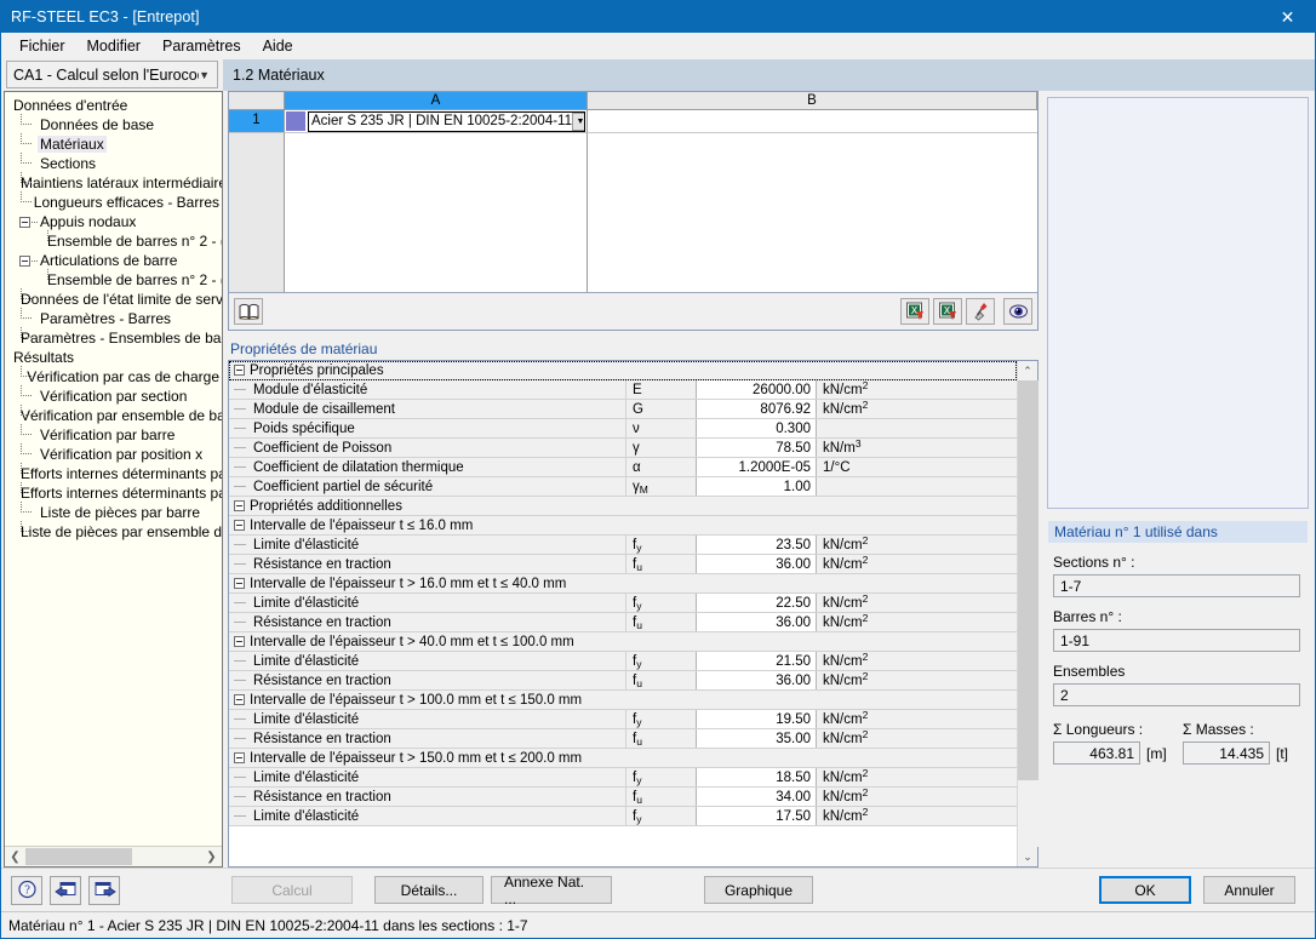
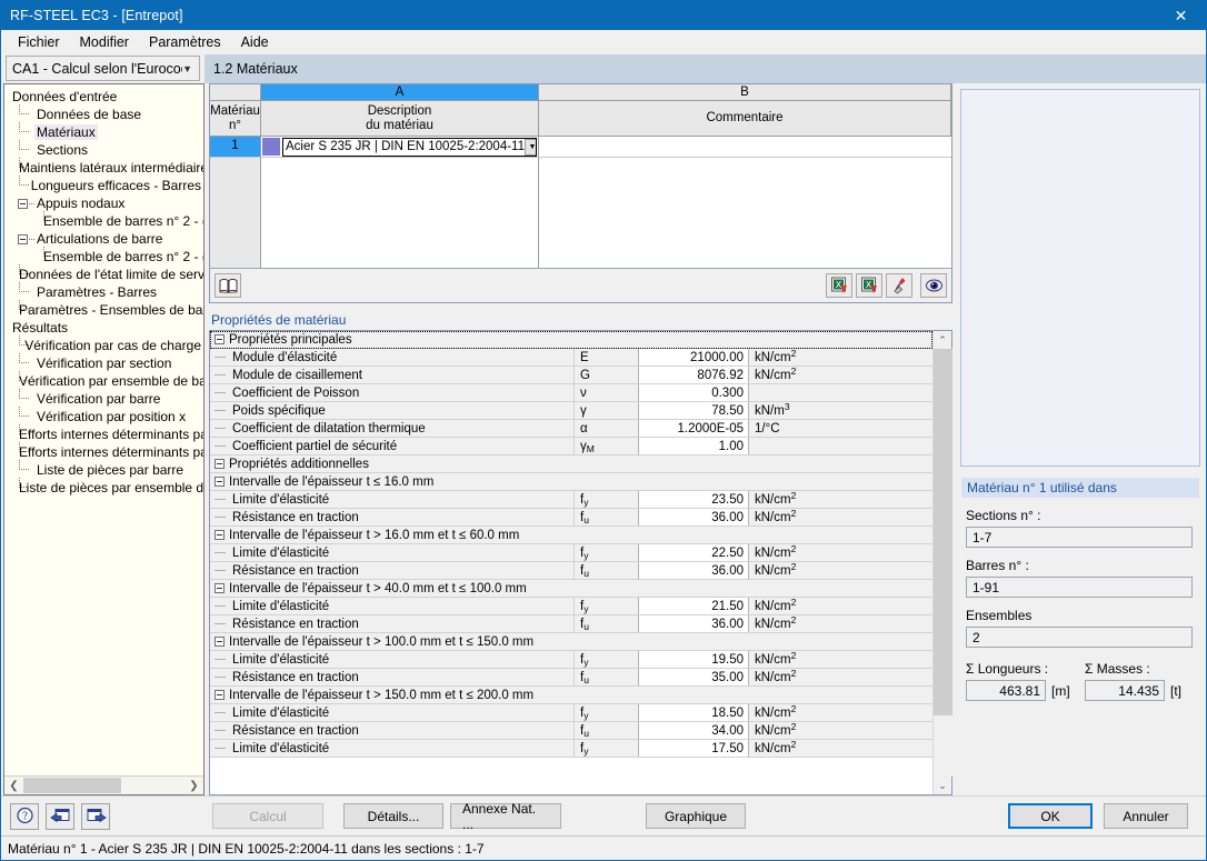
  RF-STEEL EC3 - [Entrepot]
  ✕
  Fichier
  Modifier
  Paramètres
  Aide
  CA1 - Calcul selon l'Euroco
  ▼
  1.2 Matériaux
  Données d'entrée
  Données de base
  Matériaux
  Sections
  Maintiens latéraux intermédiair
  Longueurs efficaces - Barres
  Appuis nodaux
  Ensemble de barres n° 2 -
  Articulations de barre
  Ensemble de barres n° 2 -
  Données de l'état limite de serv
  Paramètres - Barres
  Paramètres - Ensembles de ba
  Résultats
  Vérification par cas de charge
  Vérification par section
  Vérification par ensemble de ba
  Vérification par barre
  Vérification par position x
  Efforts internes déterminants p
  Efforts internes déterminants p
  Liste de pièces par barre
  Liste de pièces par ensemble d
  ❮
  ❯
  A
  B
+ Matériau
+ n°
+ Description
+ du matériau
+ Commentaire
  1
  Acier S 235 JR | DIN EN 10025-2:2004-11
  X
  X
  Propriétés de matériau
  Propriétés principales
  Module d'élasticité
  E
- 26000.00
+ 21000.00
  kN/cm
  2
  Module de cisaillement
  G
  8076.92
  kN/cm
  2
- Poids spécifique
+ Coefficient de Poisson
  ν
  0.300
- Coefficient de Poisson
+ Poids spécifique
  γ
  78.50
  kN/m
  3
  Coefficient de dilatation thermique
  α
  1.2000E-05
  1/°C
  Coefficient partiel de sécurité
  γM
  1.00
  Propriétés additionnelles
  Intervalle de l'épaisseur t ≤ 16.0 mm
  Limite d'élasticité
  fy
  23.50
  kN/cm
  2
  Résistance en traction
  fu
  36.00
  kN/cm
  2
- Intervalle de l'épaisseur t > 16.0 mm et t ≤ 40.0 mm
+ Intervalle de l'épaisseur t > 16.0 mm et t ≤ 60.0 mm
  Limite d'élasticité
  fy
  22.50
  kN/cm
  2
  Résistance en traction
  fu
  36.00
  kN/cm
  2
  Intervalle de l'épaisseur t > 40.0 mm et t ≤ 100.0 mm
  Limite d'élasticité
  fy
  21.50
  kN/cm
  2
  Résistance en traction
  fu
  36.00
  kN/cm
  2
  Intervalle de l'épaisseur t > 100.0 mm et t ≤ 150.0 mm
  Limite d'élasticité
  fy
  19.50
  kN/cm
  2
  Résistance en traction
  fu
  35.00
  kN/cm
  2
  Intervalle de l'épaisseur t > 150.0 mm et t ≤ 200.0 mm
  Limite d'élasticité
  fy
  18.50
  kN/cm
  2
  Résistance en traction
  fu
  34.00
  kN/cm
  2
  Limite d'élasticité
  fy
  17.50
  kN/cm
  2
  ⌃
  ⌄
  Matériau n° 1 utilisé dans
  Sections n° :
  1-7
  Barres n° :
  1-91
  Ensembles
  2
  Σ Longueurs :
  463.81
  [m]
  Σ Masses :
  14.435
  [t]
  ?
  Calcul
  Détails...
  Annexe Nat. ...
  Graphique
  OK
  Annuler
  Matériau n° 1 - Acier S 235 JR | DIN EN 10025-2:2004-11 dans les sections : 1-7
